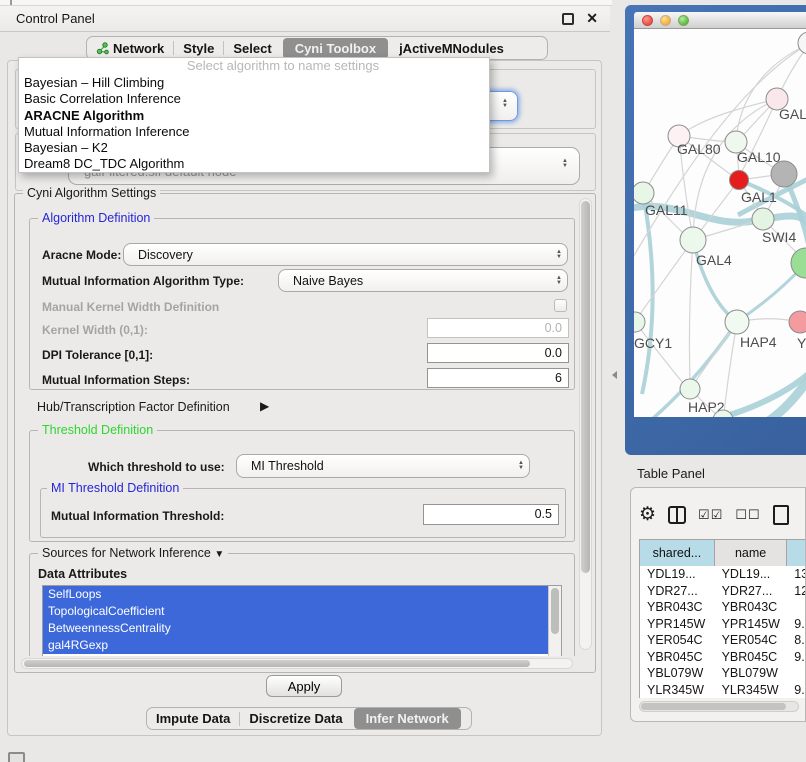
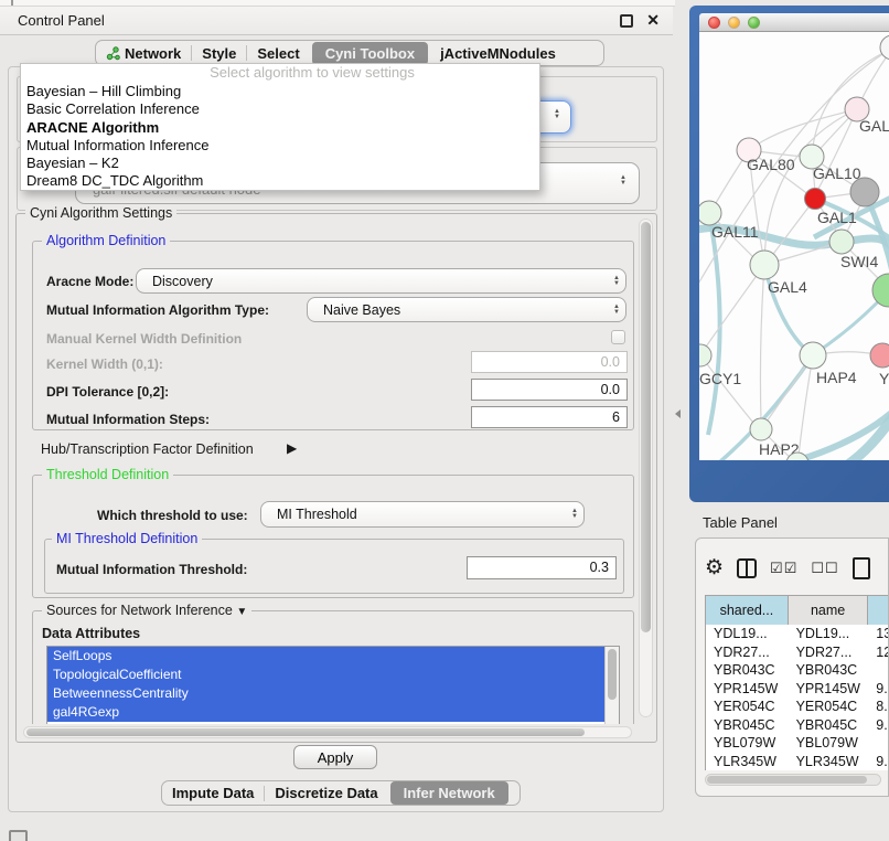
  Control Panel
  ✕
  Network
  Style
  Select
  Cyni Toolbox
  jActiveMNodules
  Cyni Algorithm Settings
  Algorithm Definition
  Aracne Mode:
  Discovery
  Mutual Information Algorithm Type:
  Naive Bayes
  Manual Kernel Width Definition
  Kernel Width (0,1):
  0.0
- DPI Tolerance [0,1]:
+ DPI Tolerance [0,2]:
  0.0
  Mutual Information Steps:
  6
  Hub/Transcription Factor Definition
  ▶
  Threshold Definition
  Which threshold to use:
  MI Threshold
  MI Threshold Definition
  Mutual Information Threshold:
- 0.5
+ 0.3
  Sources for Network Inference ▼
  Data Attributes
  SelfLoops
  TopologicalCoefficient
  BetweennessCentrality
  gal4RGexp
  Apply
  Impute Data
  Discretize Data
  Infer Network
- Select algorithm to name settings
+ Select algorithm to view settings
  Bayesian – Hill Climbing
  Basic Correlation Inference
  ARACNE Algorithm
  Mutual Information Inference
  Bayesian – K2
  Dream8 DC_TDC Algorithm
  GAL
  GAL80
  GAL10
  GAL1
  GAL11
  SWI4
  GAL4
  GCY1
  HAP4
  Y
  HAP2
  Table Panel
  ⚙
  ☑☑
  ☐☐
  shared...	name
  YDL19...	YDL19...	13
  YDR27...	YDR27...	12
  YBR043C	YBR043C
  YPR145W	YPR145W	9.
  YER054C	YER054C	8.
  YBR045C	YBR045C	9.
  YBL079W	YBL079W
  YLR345W	YLR345W	9.
